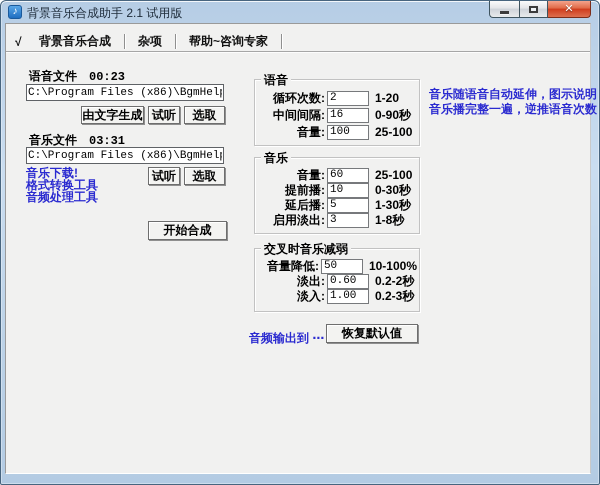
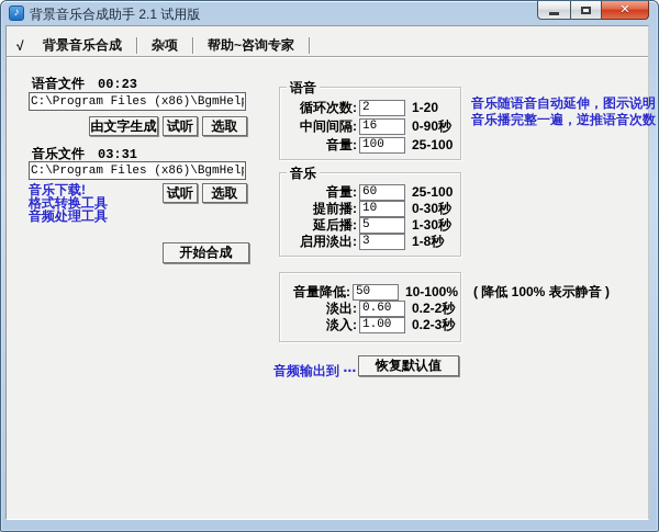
  ♪
  背景音乐合成助手 2.1 试用版
  ✕
  √
  背景音乐合成
  杂项
  帮助~咨询专家
  语音文件 00:23
  C:\Program Files (x86)\BgmHel
  由文字生成
  试听
  选取
  音乐文件 03:31
  C:\Program Files (x86)\BgmHel
  音乐下载!
  格式转换工具
  音频处理工具
  试听
  选取
  开始合成
  语音
  循环次数:
  2
  1-20
  中间间隔:
  16
  0-90秒
  音量:
  100
  25-100
  音乐
  音量:
  60
  25-100
  提前播:
  10
  0-30秒
  延后播:
  5
  1-30秒
  启用淡出:
  3
  1-8秒
- 交叉时音乐减弱
  音量降低:
  50
  10-100%
  淡出:
  0.60
  0.2-2秒
  淡入:
  1.00
  0.2-3秒
  音频输出到 ⋯
  恢复默认值
  音乐随语音自动延伸，图示说明
  音乐播完整一遍，逆推语音次数
+ ( 降低 100% 表示静音 )
